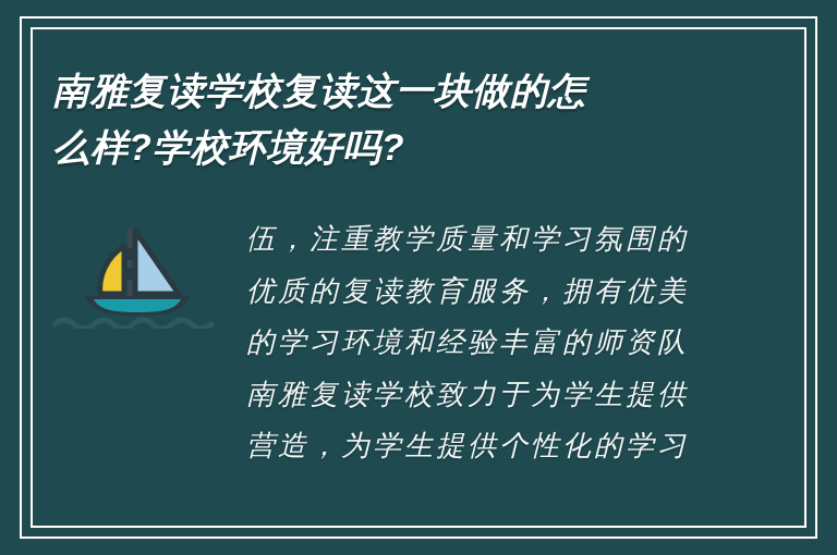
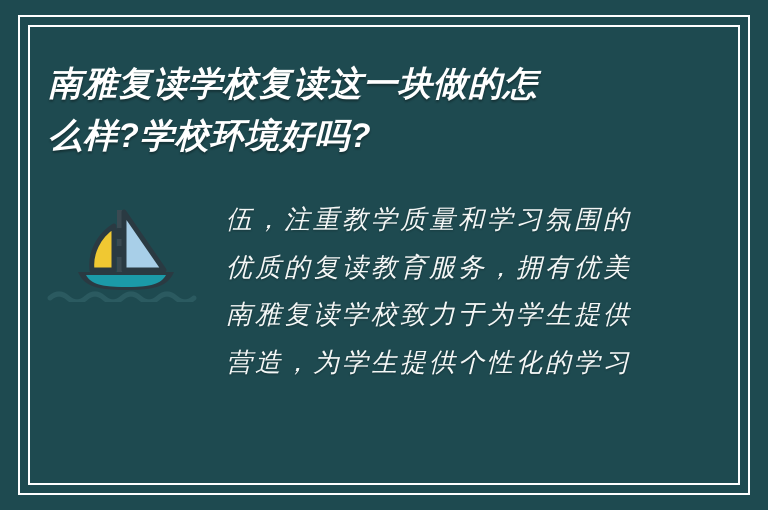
  南雅复读学校复读这一块做的怎
  么样?学校环境好吗?
  伍，注重教学质量和学习氛围的
  优质的复读教育服务，拥有优美
- 的学习环境和经验丰富的师资队
  南雅复读学校致力于为学生提供
  营造，为学生提供个性化的学习
